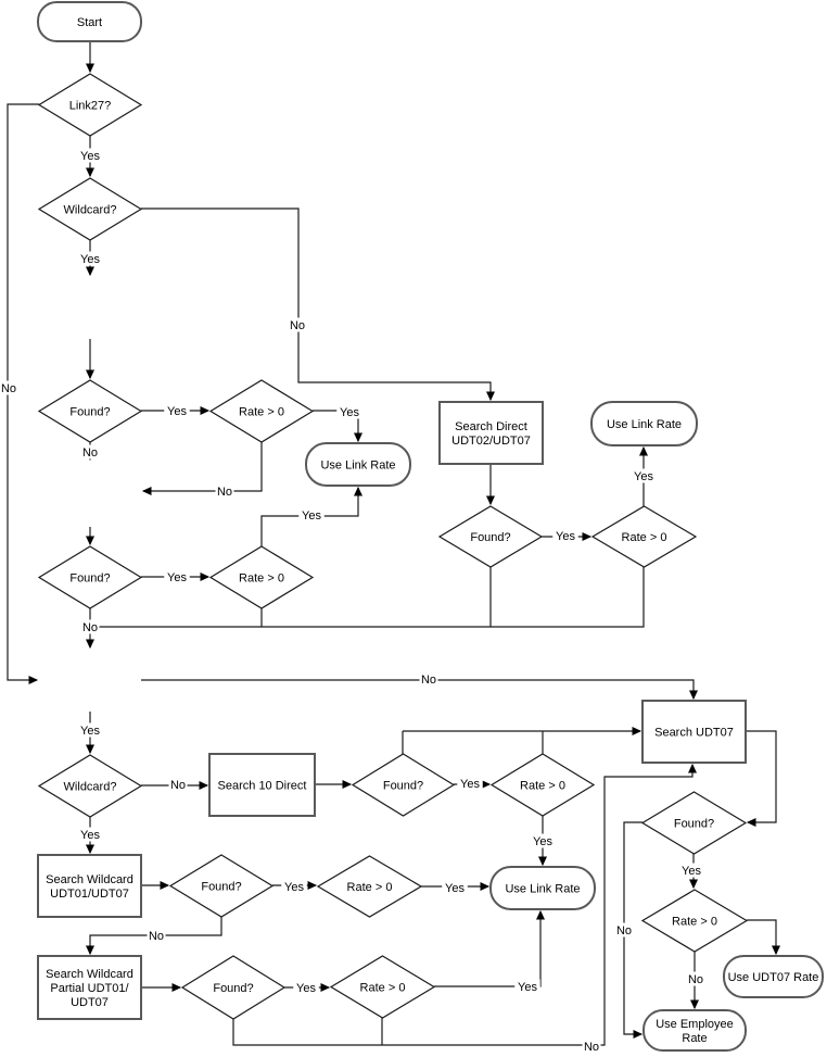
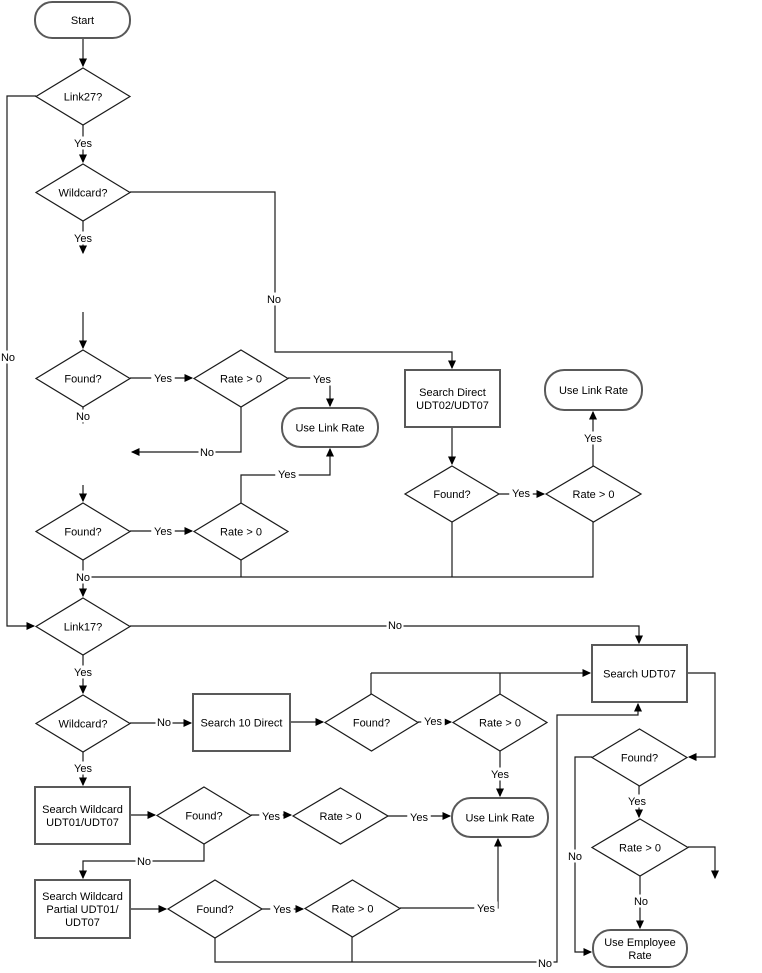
  Start
  Link27?
  Wildcard?
  Found?
  Rate > 0
  Use Link Rate
  Found?
  Rate > 0
  Search Direct UDT02/UDT07
  Use Link Rate
  Found?
  Rate > 0
+ Link17?
  Wildcard?
  Search 10 Direct
  Found?
  Rate > 0
  Search UDT07
  Use Link Rate
  Search Wildcard UDT01/UDT07
  Found?
  Rate > 0
  Search Wildcard Partial UDT01/ UDT07
  Found?
  Rate > 0
  Found?
  Rate > 0
- Use UDT07 Rate
  Use Employee Rate
  Yes
  No
  Yes
  No
  Yes
  No
  Yes
  No
  Yes
  Yes
  No
  Yes
  Yes
  Yes
  No
  Yes
  No
  Yes
  Yes
  Yes
  Yes
  No
  Yes
  Yes
  No
  Yes
  No
  No
